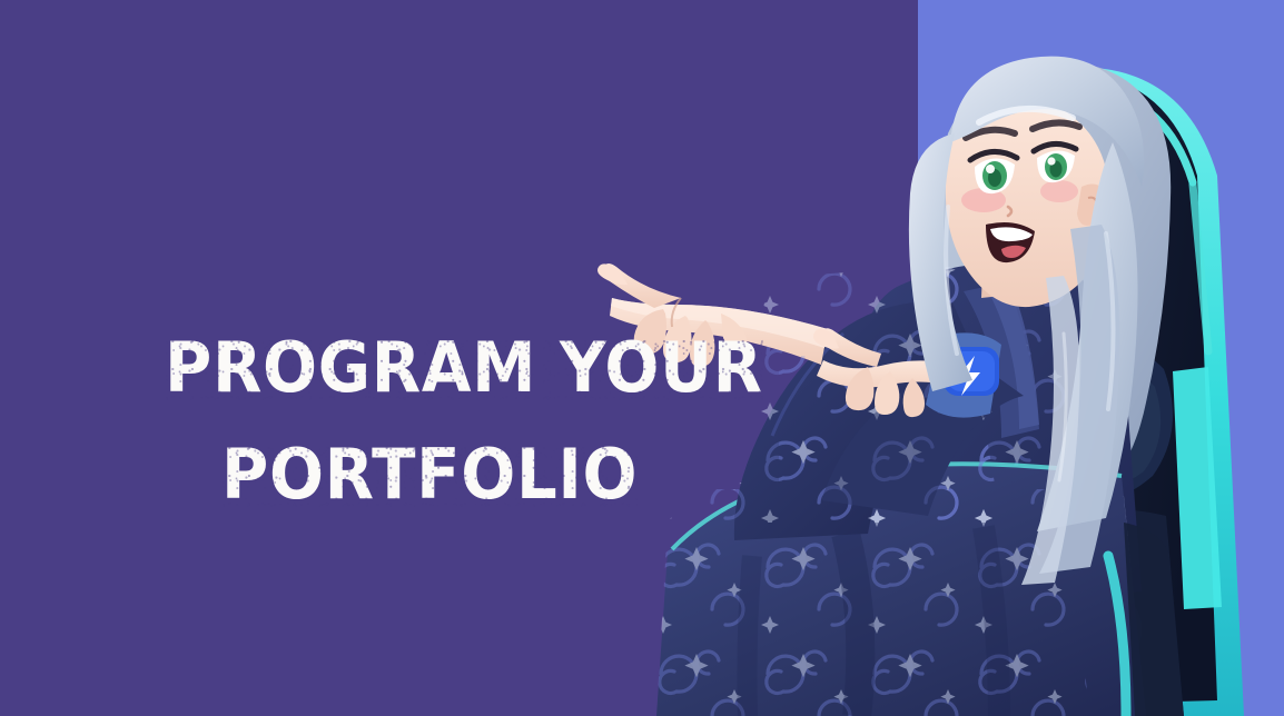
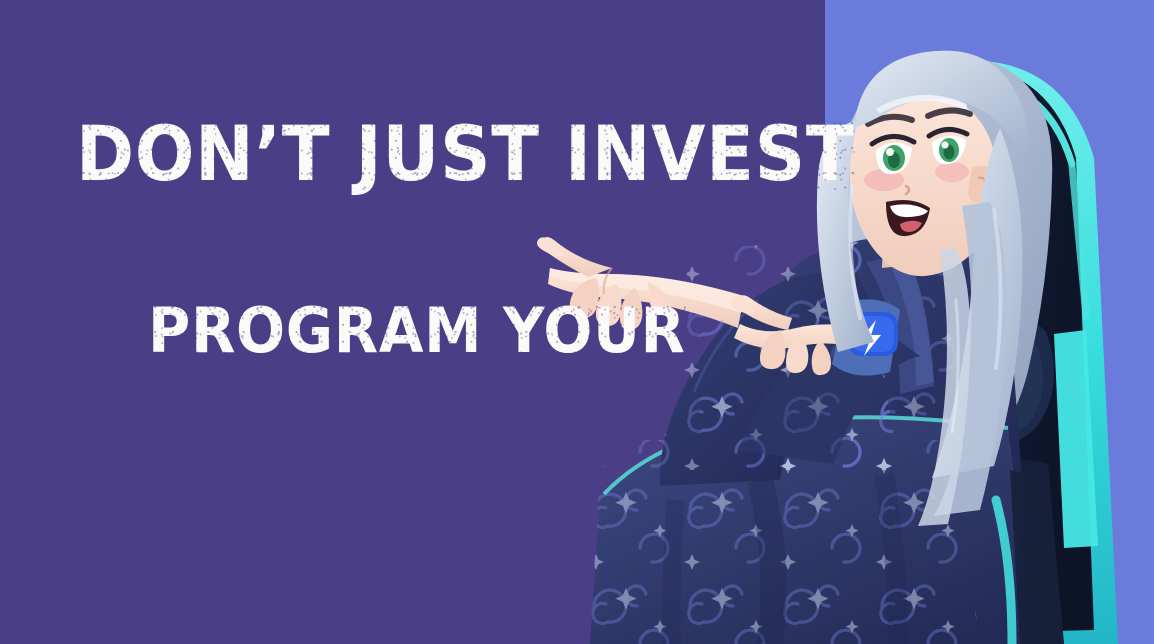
+ DON’T JUST INVEST
  PROGRAM YOUR
- PORTFOLIO
